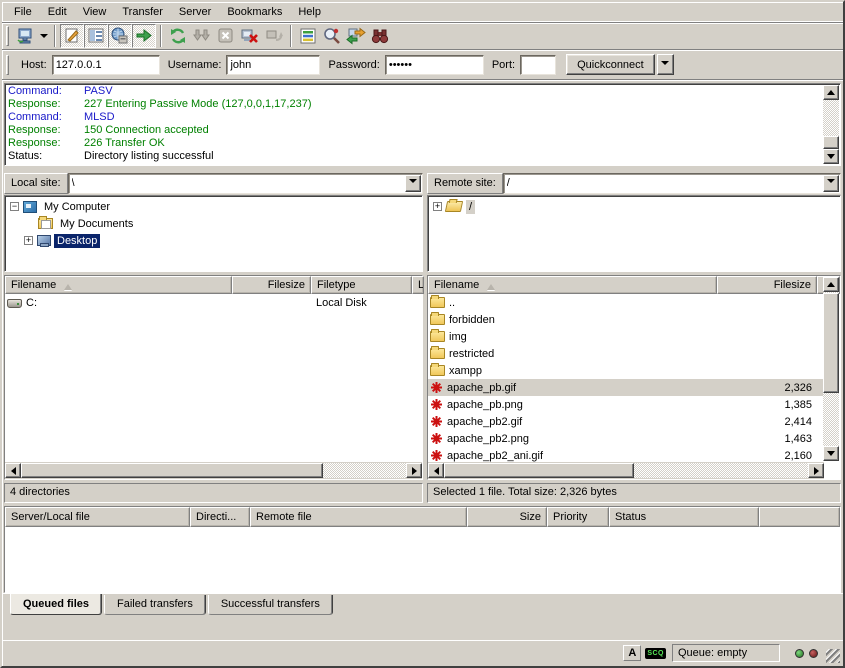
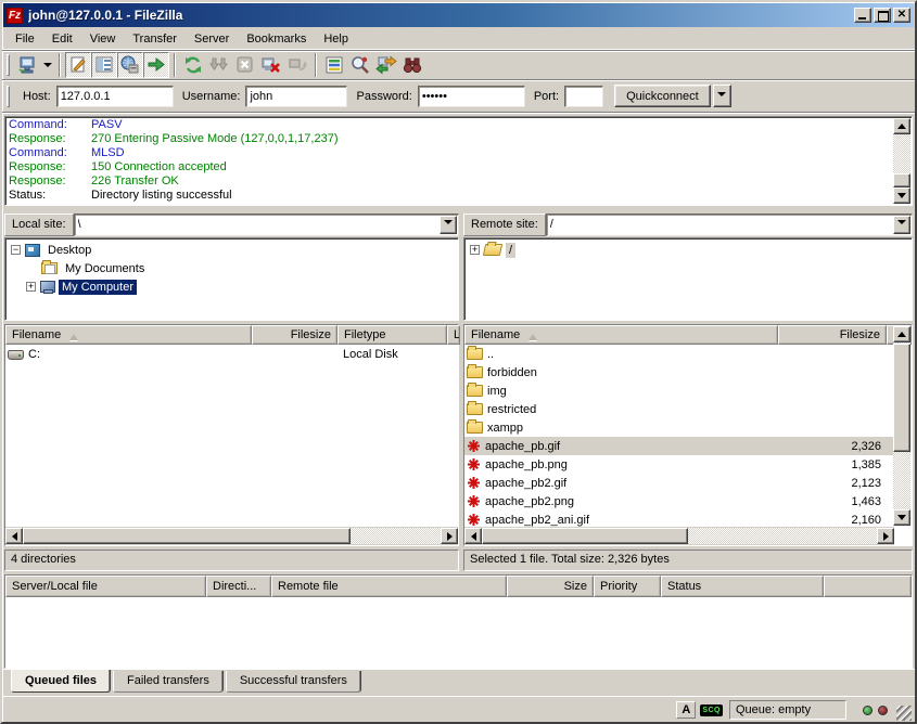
+ Fz
+ john@127.0.0.1 - FileZilla
  File
  Edit
  View
  Transfer
  Server
  Bookmarks
  Help
  Host:
  127.0.0.1
  Username:
  john
  Password:
  ••••••
  Port:
  Quickconnect
  Command:
  PASV
  Response:
- 227 Entering Passive Mode (127,0,0,1,17,237)
+ 270 Entering Passive Mode (127,0,0,1,17,237)
  Command:
  MLSD
  Response:
  150 Connection accepted
  Response:
  226 Transfer OK
  Status:
  Directory listing successful
  Local site:
  \
- My Computer
+ Desktop
  My Documents
- Desktop
+ My Computer
  Filename
  Filesize
  Filetype
  L
  C:
  Local Disk
  4 directories
  Remote site:
  /
  /
  Filename
  Filesize
  ..
  forbidden
  img
  restricted
  xampp
  apache_pb.gif
  2,326
  apache_pb.png
  1,385
  apache_pb2.gif
- 2,414
+ 2,123
  apache_pb2.png
  1,463
  apache_pb2_ani.gif
  2,160
  Selected 1 file. Total size: 2,326 bytes
  Server/Local file
  Directi...
  Remote file
  Size
  Priority
  Status
  Queued files
  Failed transfers
  Successful transfers
  A
  Queue: empty
